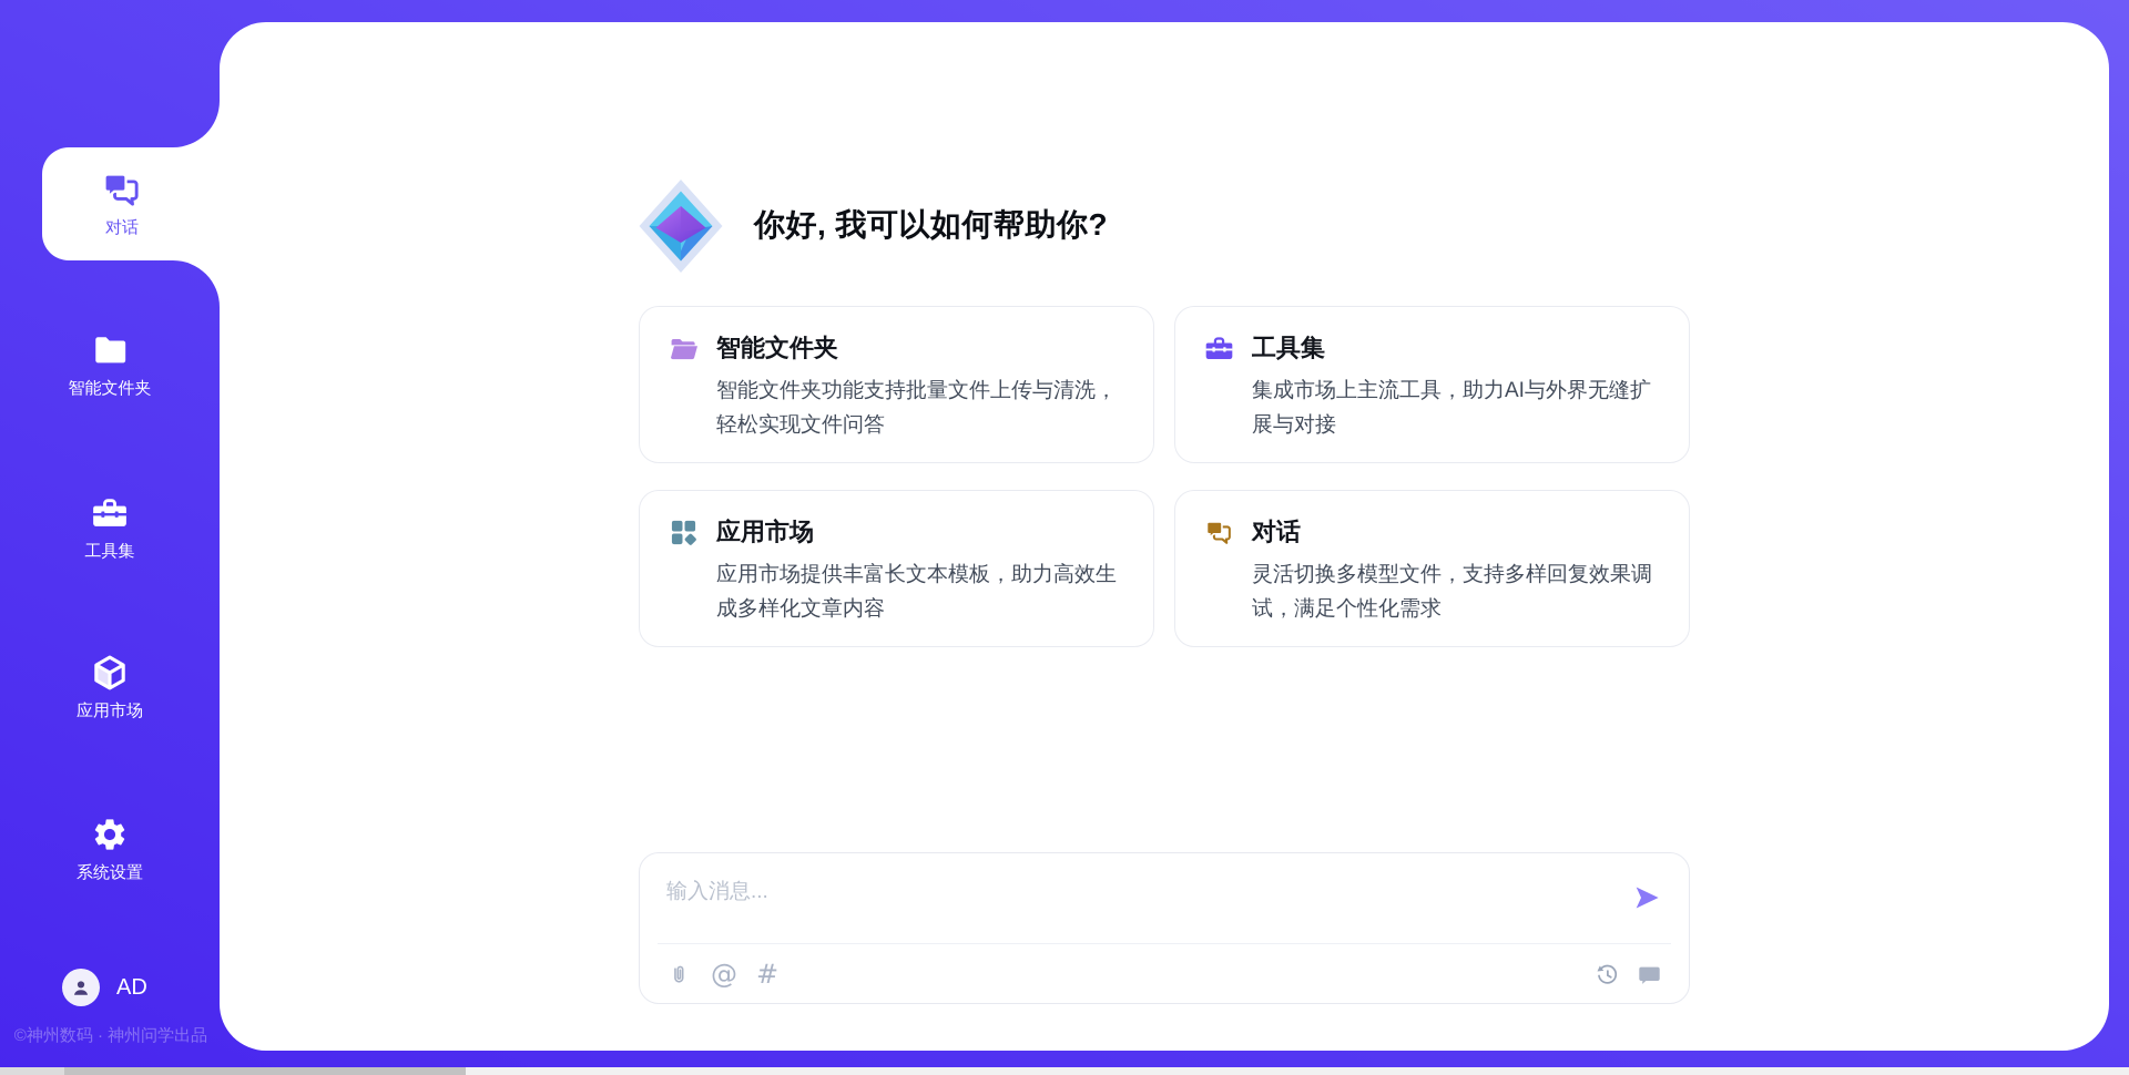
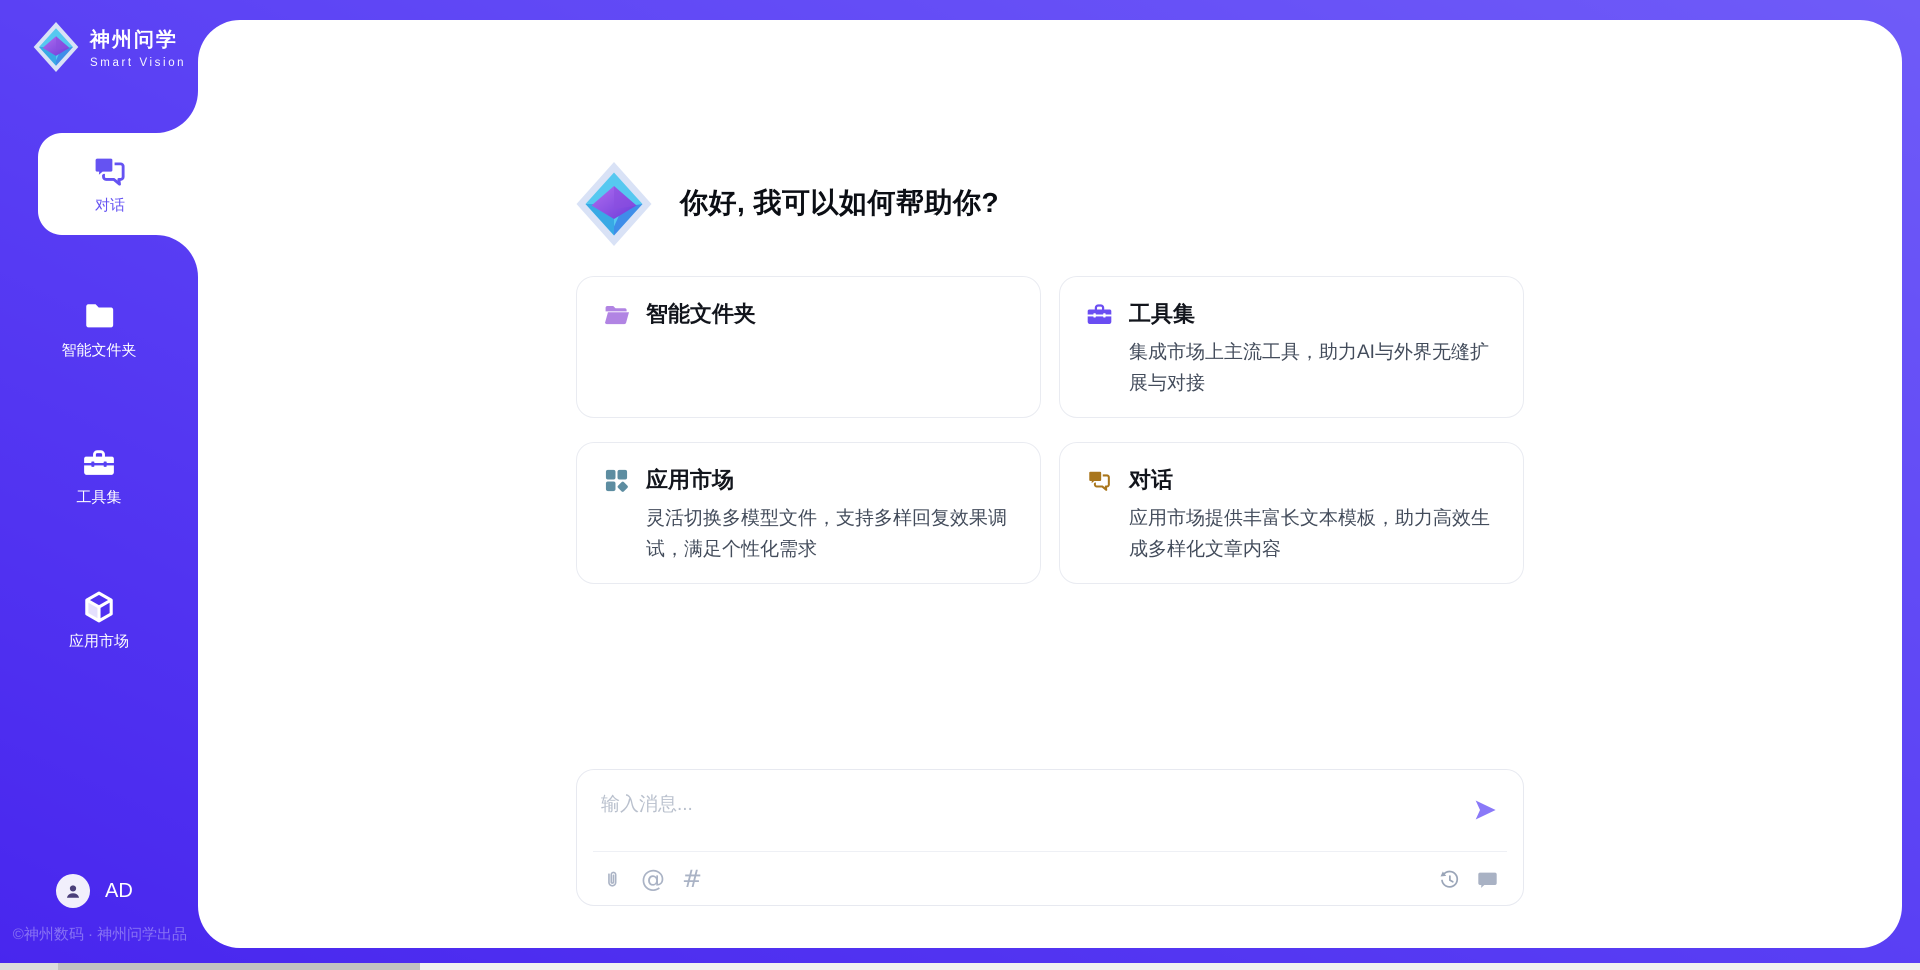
  你好, 我可以如何帮助你?
  智能文件夹
- 智能文件夹功能支持批量文件上传与清洗，轻松实现文件问答
  工具集
  集成市场上主流工具，助力AI与外界无缝扩展与对接
  应用市场
- 应用市场提供丰富长文本模板，助力高效生成多样化文章内容
+ 灵活切换多模型文件，支持多样回复效果调试，满足个性化需求
  对话
- 灵活切换多模型文件，支持多样回复效果调试，满足个性化需求
+ 应用市场提供丰富长文本模板，助力高效生成多样化文章内容
  输入消息...
  @
  #
  对话
+ 神州问学
+ Smart Vision
  智能文件夹
  工具集
  应用市场
- 系统设置
  AD
  ©神州数码 · 神州问学出品
